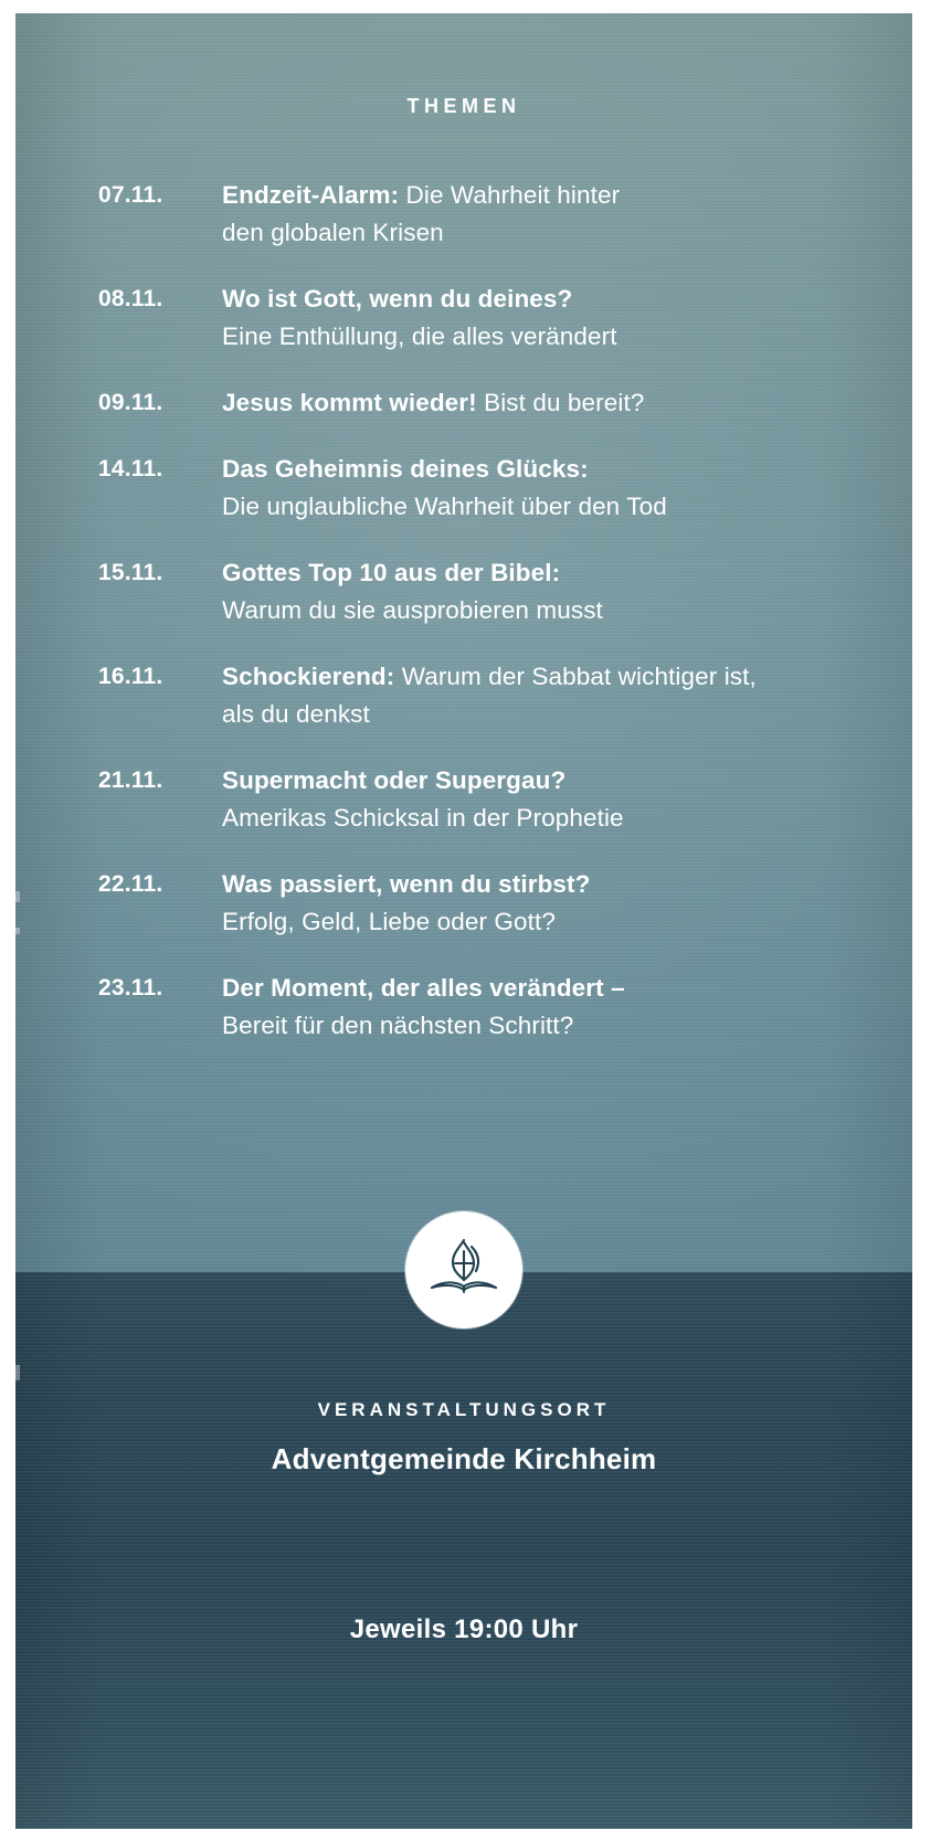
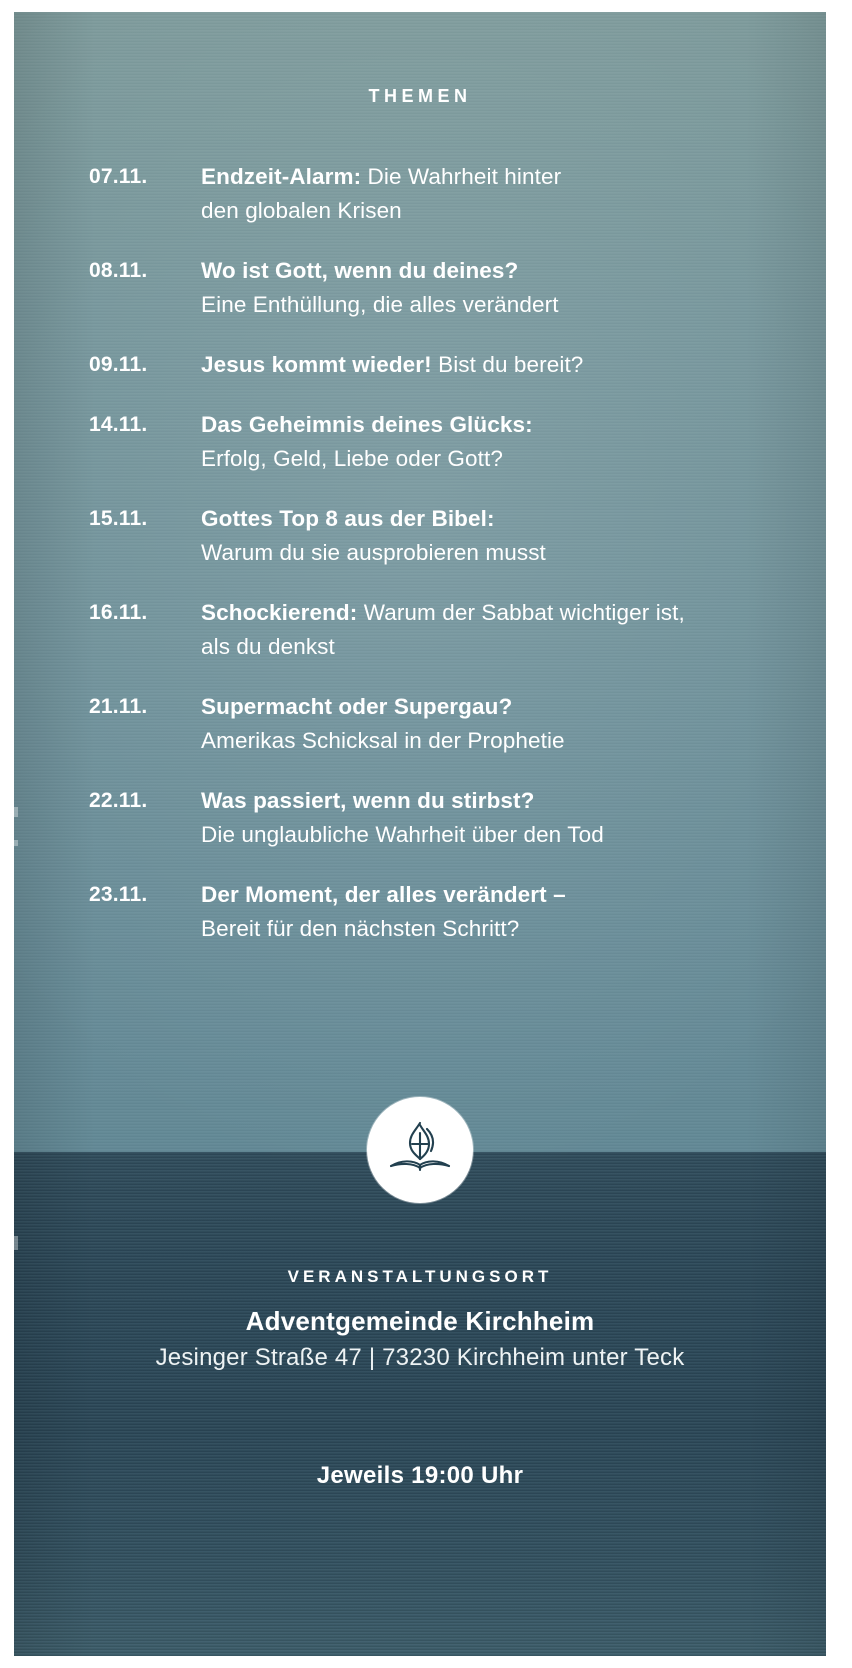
  THEMEN
  07.11.
  Endzeit-Alarm: Die Wahrheit hinter
  den globalen Krisen
  08.11.
  Wo ist Gott, wenn du deines?
  Eine Enthüllung, die alles verändert
  09.11.
  Jesus kommt wieder! Bist du bereit?
  14.11.
  Das Geheimnis deines Glücks:
- Die unglaubliche Wahrheit über den Tod
+ Erfolg, Geld, Liebe oder Gott?
  15.11.
- Gottes Top 10 aus der Bibel:
+ Gottes Top 8 aus der Bibel:
  Warum du sie ausprobieren musst
  16.11.
  Schockierend: Warum der Sabbat wichtiger ist,
  als du denkst
  21.11.
  Supermacht oder Supergau?
  Amerikas Schicksal in der Prophetie
  22.11.
  Was passiert, wenn du stirbst?
- Erfolg, Geld, Liebe oder Gott?
+ Die unglaubliche Wahrheit über den Tod
  23.11.
  Der Moment, der alles verändert –
  Bereit für den nächsten Schritt?
  VERANSTALTUNGSORT
  Adventgemeinde Kirchheim
+ Jesinger Straße 47 | 73230 Kirchheim unter Teck
  Jeweils 19:00 Uhr
